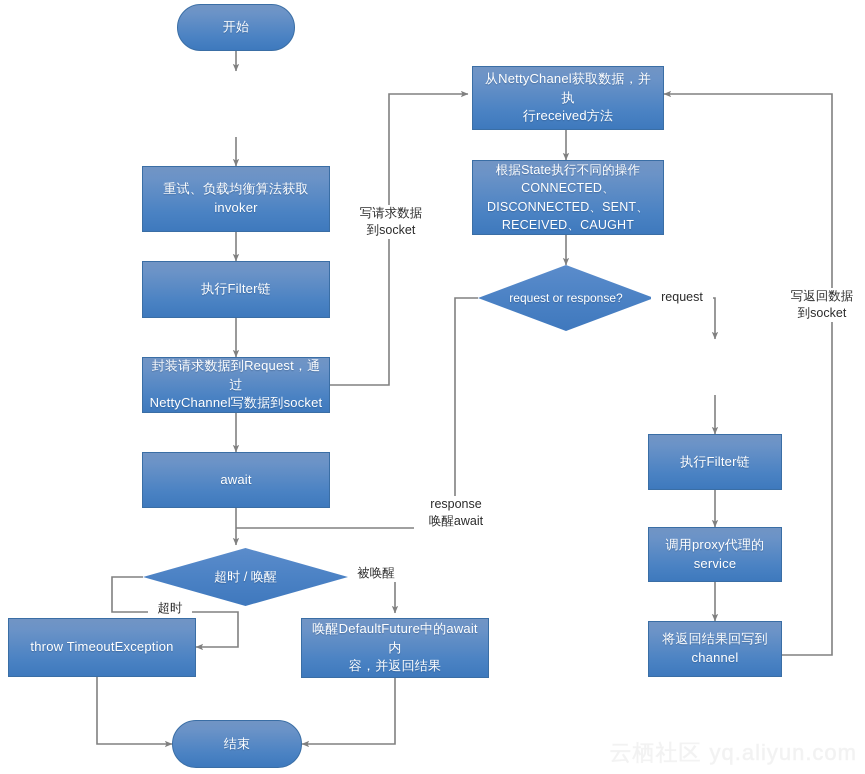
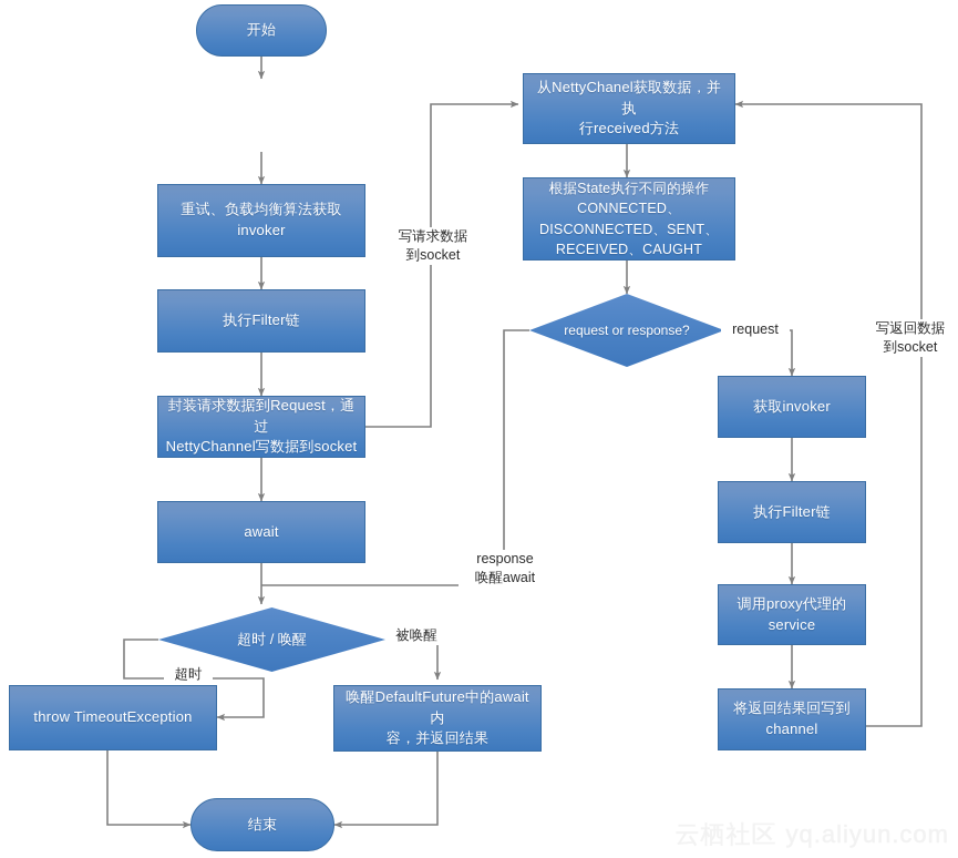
  开始
  重试、负载均衡算法获取invoker
  执行Filter链
  封装请求数据到Request，通过
  NettyChannel写数据到socket
  await
  超时 / 唤醒
  throw TimeoutException
  唤醒DefaultFuture中的await内
  容，并返回结果
  结束
  从NettyChanel获取数据，并执
  行received方法
  根据State执行不同的操作
  CONNECTED、
  DISCONNECTED、SENT、
  RECEIVED、CAUGHT
  request or response?
+ 获取invoker
  执行Filter链
  调用proxy代理的
  service
  将返回结果回写到
  channel
  写请求数据
  到socket
  写返回数据
  到socket
  request
  response
  唤醒await
  超时
  被唤醒
